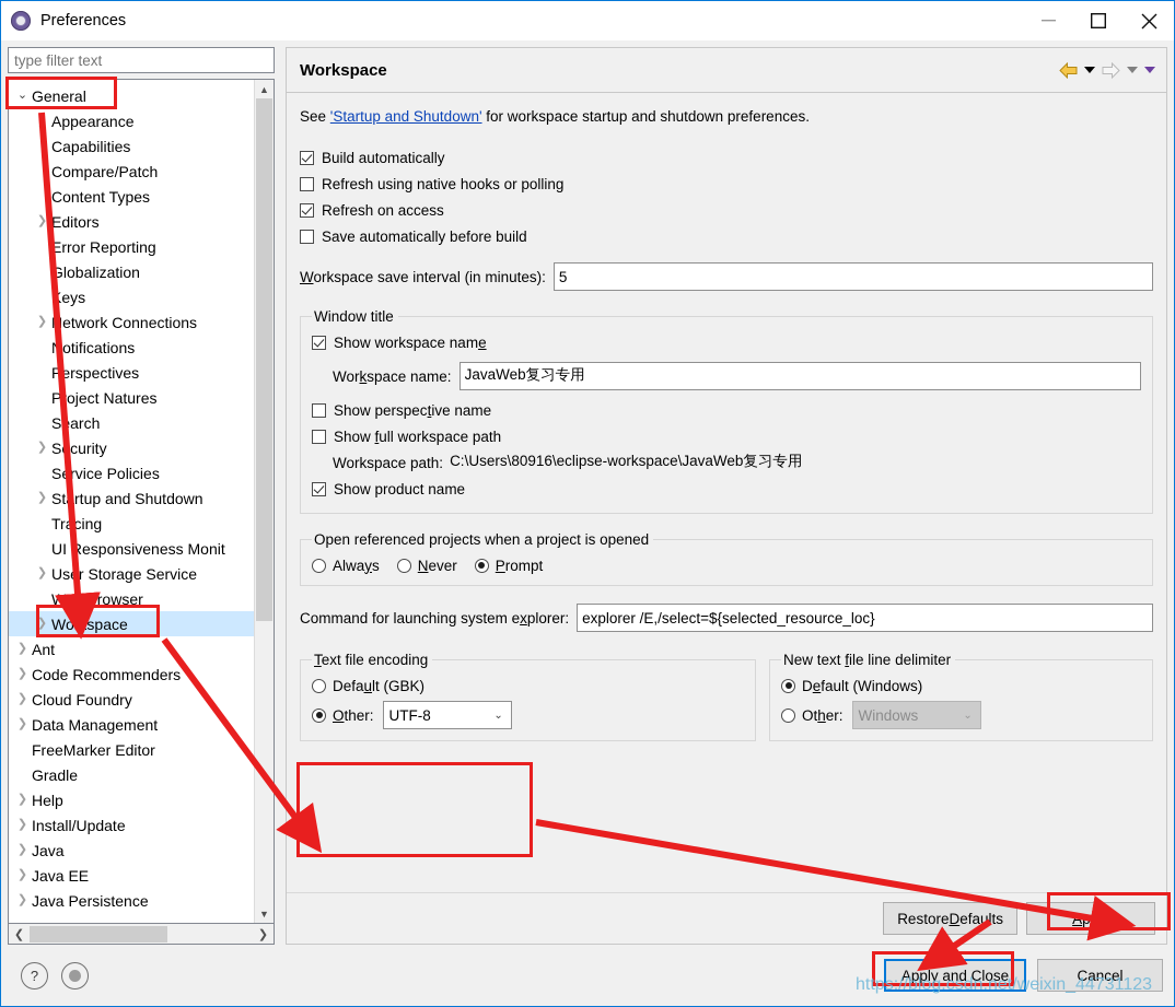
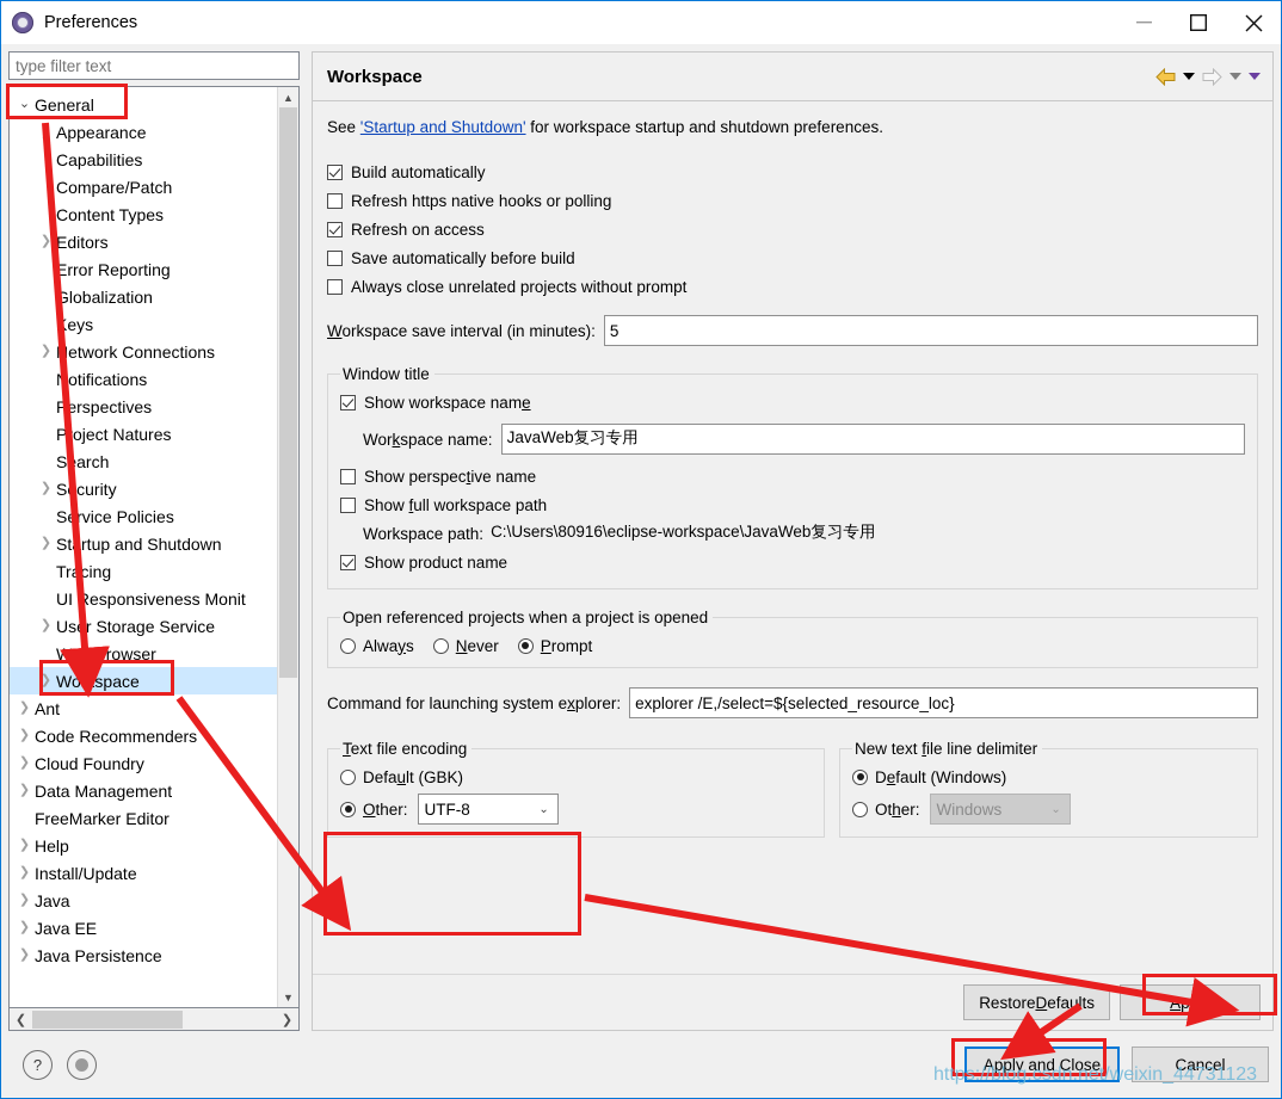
  Preferences
  type filter text
  ⌄
  General
  Appearance
  Capabilities
  Compare/Patch
  Content Types
  ❯
  Editors
  Error Reporting
  Globalization
  eys
  ❯
  etwork Connections
  otifications
  Perspectives
  Poject Natures
  Sarch
  ❯
  Scurity
  Srvice Policies
  ❯
  Strtup and Shutdown
  Trcing
  UIesponsiveness Monit
  ❯
  Usr Storage Service
  We Browser
  ❯
  Workspace
  ❯
  Ant
  ❯
  Code Recommenders
  ❯
  Cloud Foundry
  ❯
  Data Management
  FreeMarker Editor
- Gradle
  ❯
  Help
  ❯
  Install/Update
  ❯
  Java
  ❯
  Java EE
  ❯
  Java Persistence
  ▲
  ▼
  ❮
  ❯
  Workspace
  See 'Startup and Shutdown' for workspace startup and shutdown preferences.
  Build automatically
- Refresh using native hooks or polling
+ Refresh https native hooks or polling
  Refresh on access
  Save automatically before build
+ Always close unrelated projects without prompt
  Workspace save interval (in minutes):
  5
  Window title
  Show workspace name
  Workspace name:
  JavaWeb复习专用
  Show perspective name
  Show full workspace path
  Workspace path:
  C:\Users\80916\eclipse-workspace\JavaWeb复习专用
  Show product name
  Open referenced projects when a project is opened
  Always
  Never
  Prompt
  Command for launching system explorer:
  explorer /E,/select=${selected_resource_loc}
  Text file encoding
  Default (GBK)
  Other:
  UTF-8
  ⌄
  New text file line delimiter
  Default (Windows)
  Other:
  Windows
  ⌄
  Restore
  D
  efaults
  ?
  Apply and Close
  Cancel
  https://blog.csdn.net/weixin_44731123
